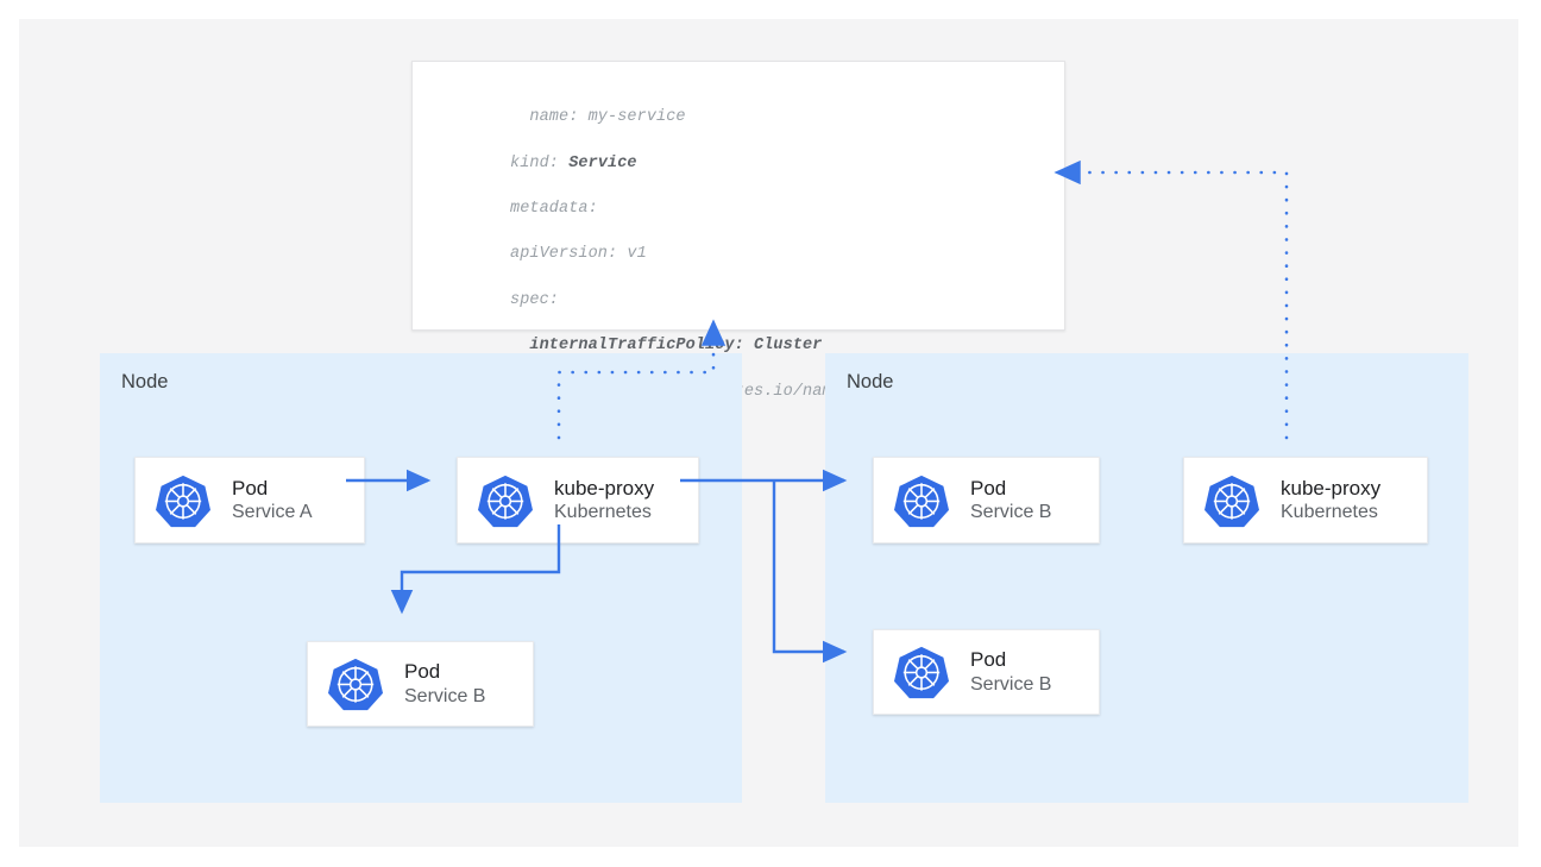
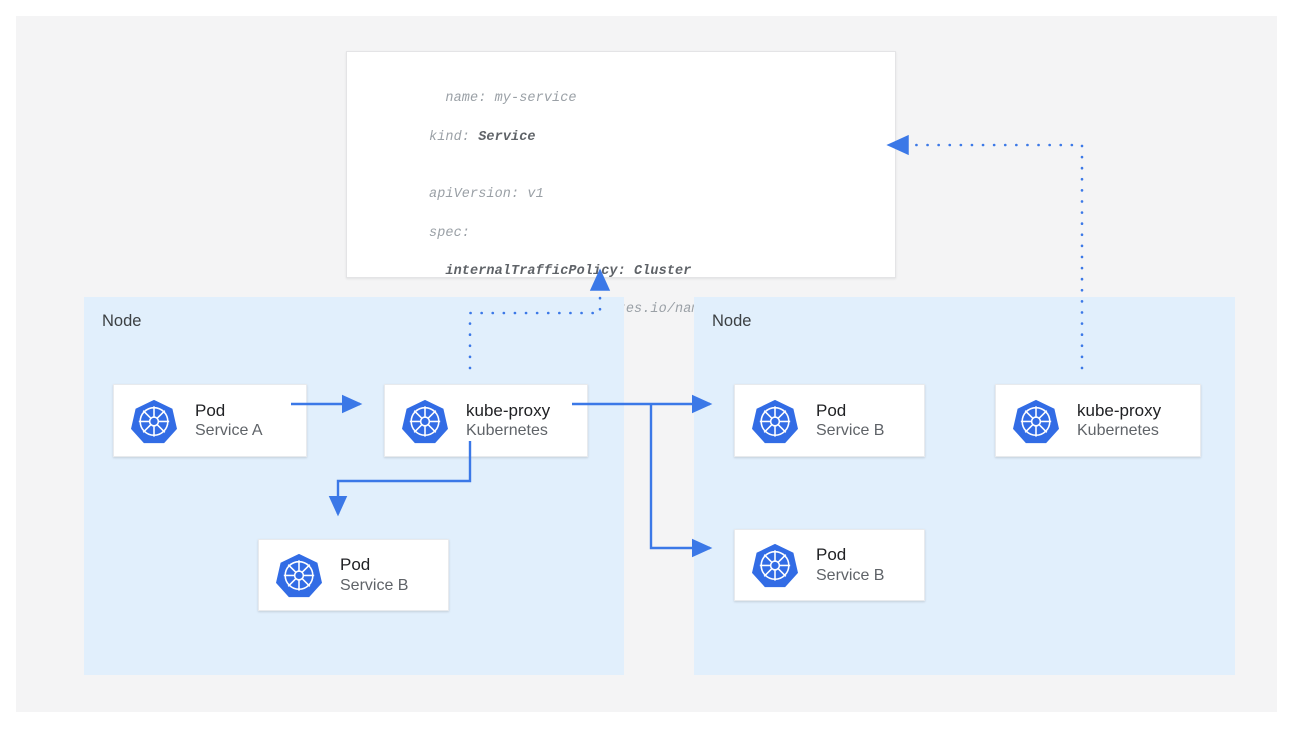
  name: my-service
  kind: Service
- metadata:
  apiVersion: v1
  spec:
  internalTrafficPolicy: Cluster
  Node
  Node
  Pod
  Service A
  kube-proxy
  Kubernetes
  Pod
  Service B
  Pod
  Service B
  Pod
  Service B
  kube-proxy
  Kubernetes
